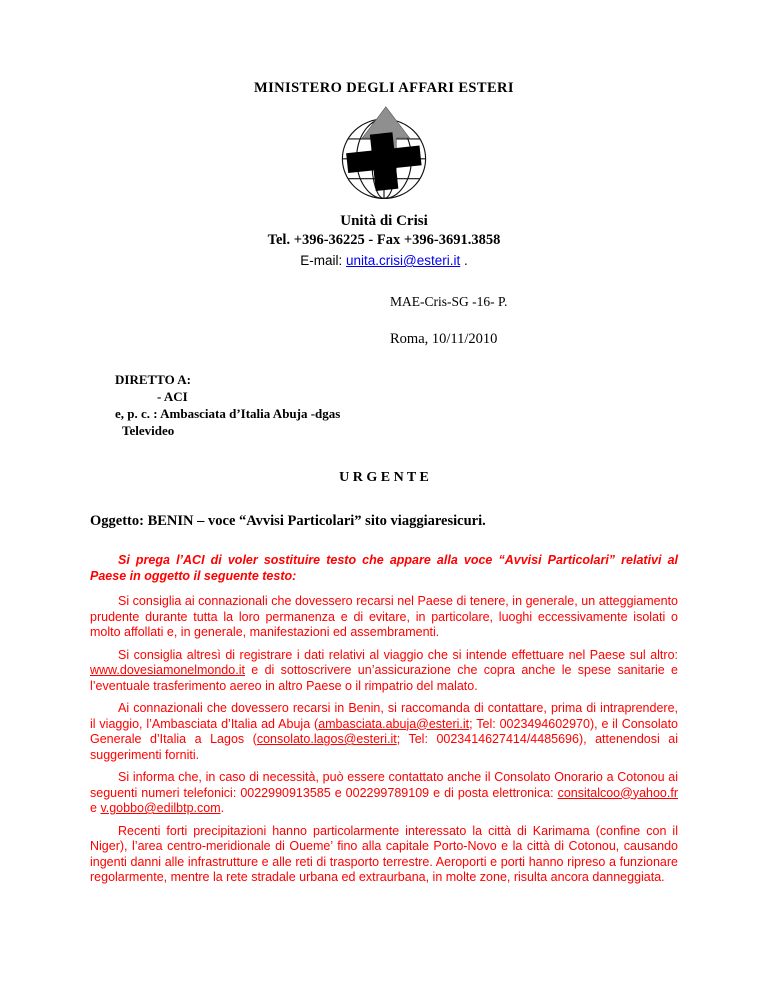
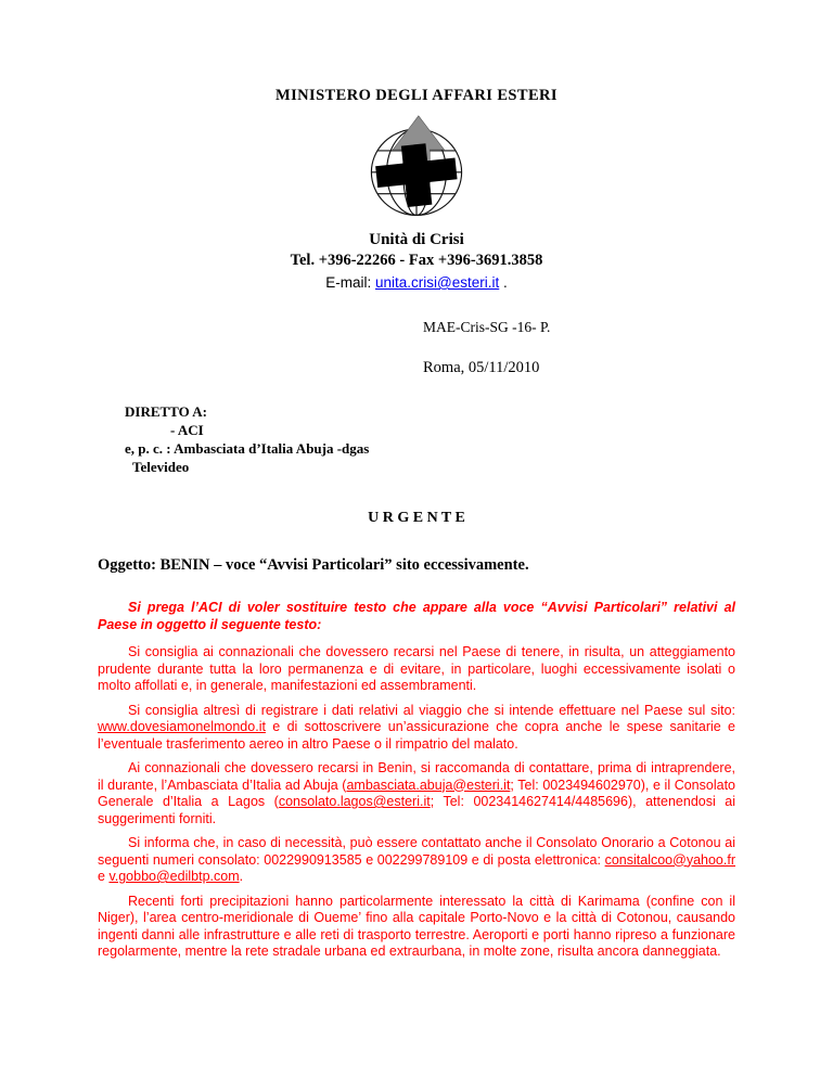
  MINISTERO DEGLI AFFARI ESTERI
  Unità di Crisi
- Tel. +396-36225 - Fax +396-3691.3858
+ Tel. +396-22266 - Fax +396-3691.3858
  E-mail: unita.crisi@esteri.it .
  MAE-Cris-SG -16- P.
- Roma, 10/11/2010
+ Roma, 05/11/2010
  DIRETTO A:
  - ACI
  e, p. c. : Ambasciata d’Italia Abuja -dgas
  Televideo
  U R G E N T E
- Oggetto: BENIN – voce “Avvisi Particolari” sito viaggiaresicuri.
+ Oggetto: BENIN – voce “Avvisi Particolari” sito eccessivamente.
  Si prega l’ACI di voler sostituire testo che appare alla voce “Avvisi Particolari” relativi al Paese in oggetto il seguente testo:
- Si consiglia ai connazionali che dovessero recarsi nel Paese di tenere, in generale, un atteggiamento prudente durante tutta la loro permanenza e di evitare, in particolare, luoghi eccessivamente isolati o molto affollati e, in generale, manifestazioni ed assembramenti.
+ Si consiglia ai connazionali che dovessero recarsi nel Paese di tenere, in risulta, un atteggiamento prudente durante tutta la loro permanenza e di evitare, in particolare, luoghi eccessivamente isolati o molto affollati e, in generale, manifestazioni ed assembramenti.
- Si consiglia altresì di registrare i dati relativi al viaggio che si intende effettuare nel Paese sul altro: www.dovesiamonelmondo.it e di sottoscrivere un’assicurazione che copra anche le spese sanitarie e l’eventuale trasferimento aereo in altro Paese o il rimpatrio del malato.
+ Si consiglia altresì di registrare i dati relativi al viaggio che si intende effettuare nel Paese sul sito: www.dovesiamonelmondo.it e di sottoscrivere un’assicurazione che copra anche le spese sanitarie e l’eventuale trasferimento aereo in altro Paese o il rimpatrio del malato.
- Ai connazionali che dovessero recarsi in Benin, si raccomanda di contattare, prima di intraprendere, il viaggio, l’Ambasciata d’Italia ad Abuja (ambasciata.abuja@esteri.it; Tel: 0023494602970), e il Consolato Generale d’Italia a Lagos (consolato.lagos@esteri.it; Tel: 0023414627414/4485696), attenendosi ai suggerimenti forniti.
+ Ai connazionali che dovessero recarsi in Benin, si raccomanda di contattare, prima di intraprendere, il durante, l’Ambasciata d’Italia ad Abuja (ambasciata.abuja@esteri.it; Tel: 0023494602970), e il Consolato Generale d’Italia a Lagos (consolato.lagos@esteri.it; Tel: 0023414627414/4485696), attenendosi ai suggerimenti forniti.
- Si informa che, in caso di necessità, può essere contattato anche il Consolato Onorario a Cotonou ai seguenti numeri telefonici: 0022990913585 e 002299789109 e di posta elettronica: consitalcoo@yahoo.fr e v.gobbo@edilbtp.com.
+ Si informa che, in caso di necessità, può essere contattato anche il Consolato Onorario a Cotonou ai seguenti numeri consolato: 0022990913585 e 002299789109 e di posta elettronica: consitalcoo@yahoo.fr e v.gobbo@edilbtp.com.
  Recenti forti precipitazioni hanno particolarmente interessato la città di Karimama (confine con il Niger), l’area centro-meridionale di Oueme’ fino alla capitale Porto-Novo e la città di Cotonou, causando ingenti danni alle infrastrutture e alle reti di trasporto terrestre. Aeroporti e porti hanno ripreso a funzionare regolarmente, mentre la rete stradale urbana ed extraurbana, in molte zone, risulta ancora danneggiata.
